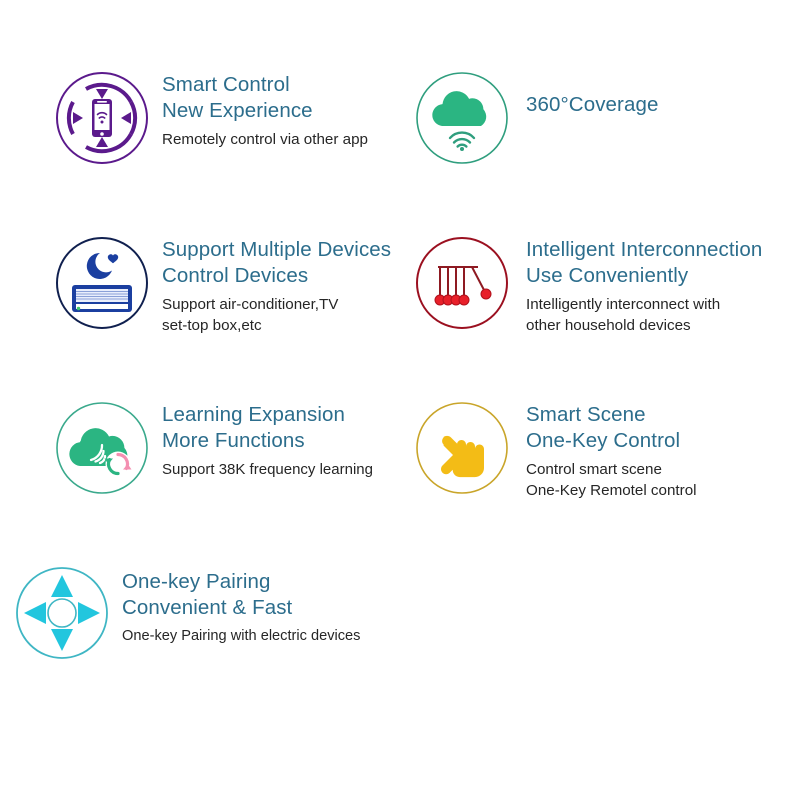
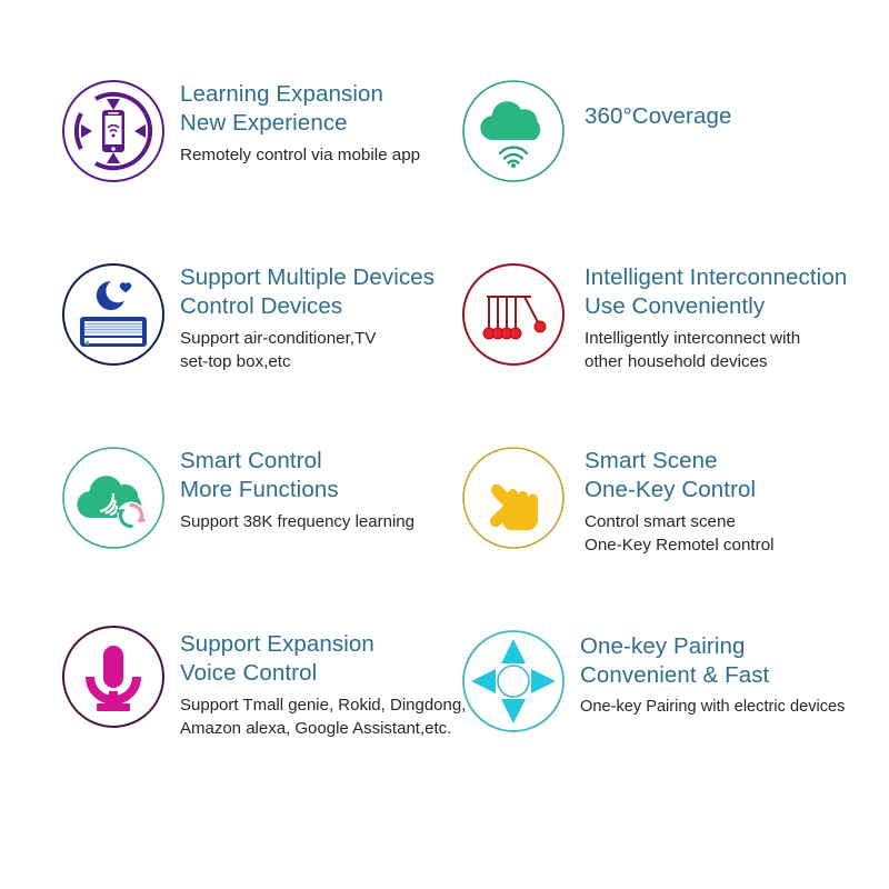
- Smart Control
+ Learning Expansion
  New Experience
- Remotely control via other app
+ Remotely control via mobile app
  360°Coverage
  Support Multiple Devices
  Control Devices
  Support air-conditioner,TV
  set-top box,etc
  Intelligent Interconnection
  Use Conveniently
  Intelligently interconnect with
  other household devices
- Learning Expansion
+ Smart Control
  More Functions
  Support 38K frequency learning
  Smart Scene
  One-Key Control
  Control smart scene
  One-Key Remotel control
+ Support Expansion
+ Voice Control
+ Support Tmall genie, Rokid, Dingdong,
+ Amazon alexa, Google Assistant,etc.
  One-key Pairing
  Convenient & Fast
  One-key Pairing with electric devices
